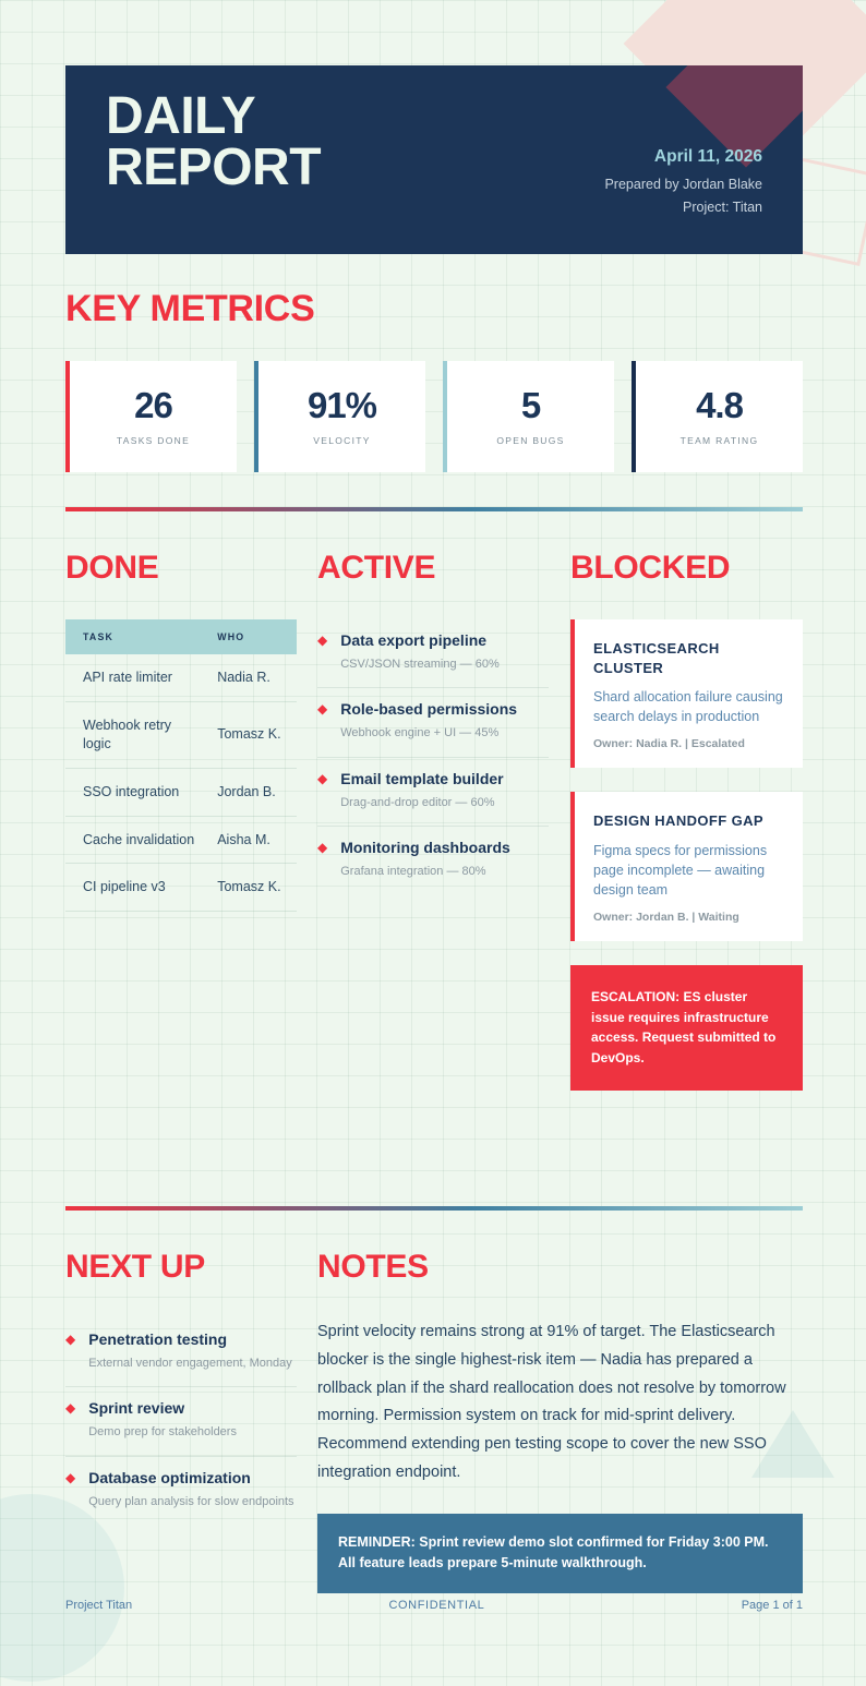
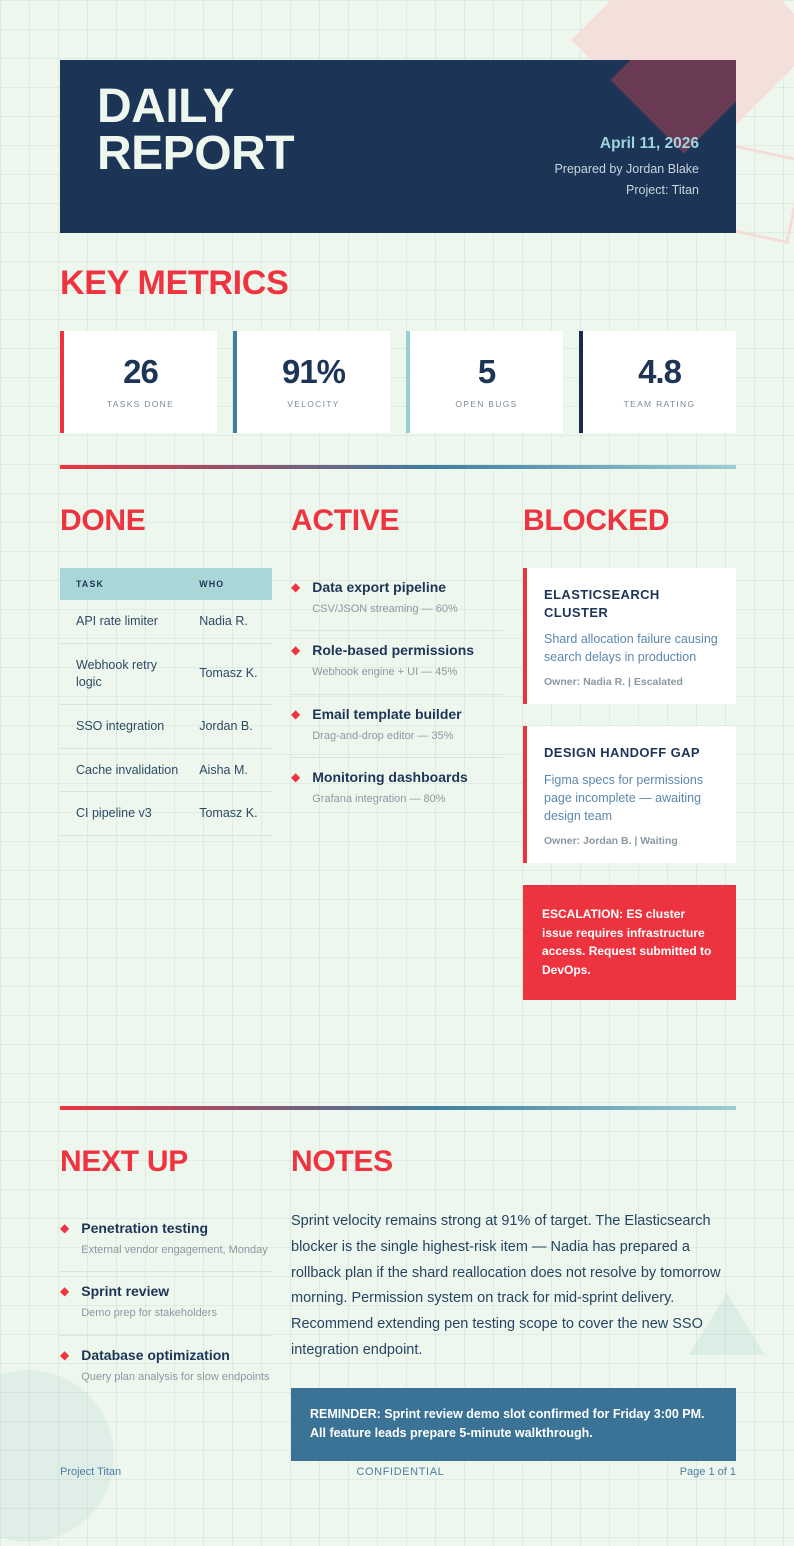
  DAILY
  REPORT
  April 11, 2026
  Prepared by Jordan Blake
  Project: Titan
  KEY METRICS
  26
  TASKS DONE
  91%
  VELOCITY
  5
  OPEN BUGS
  4.8
  TEAM RATING
  DONE
  TASK	WHO
  API rate limiter	Nadia R.
  Webhook retry logic	Tomasz K.
  SSO integration	Jordan B.
  Cache invalidation	Aisha M.
  CI pipeline v3	Tomasz K.
  ACTIVE
  ◆
  Data export pipeline
  CSV/JSON streaming — 60%
  ◆
  Role-based permissions
  Webhook engine + UI — 45%
  ◆
  Email template builder
- Drag-and-drop editor — 60%
+ Drag-and-drop editor — 35%
  ◆
  Monitoring dashboards
  Grafana integration — 80%
  BLOCKED
  ELASTICSEARCH CLUSTER
  Shard allocation failure causing search delays in production
  Owner: Nadia R. | Escalated
  DESIGN HANDOFF GAP
  Figma specs for permissions page incomplete — awaiting design team
  Owner: Jordan B. | Waiting
  ESCALATION: ES cluster issue requires infrastructure access. Request submitted to DevOps.
  NEXT UP
  ◆
  Penetration testing
  External vendor engagement, Monday
  ◆
  Sprint review
  Demo prep for stakeholders
  ◆
  Database optimization
  Query plan analysis for slow endpoints
  NOTES
  Sprint velocity remains strong at 91% of target. The Elasticsearch blocker is the single highest-risk item — Nadia has prepared a rollback plan if the shard reallocation does not resolve by tomorrow morning. Permission system on track for mid-sprint delivery. Recommend extending pen testing scope to cover the new SSO integration endpoint.
  REMINDER: Sprint review demo slot confirmed for Friday 3:00 PM. All feature leads prepare 5-minute walkthrough.
  Project Titan
  CONFIDENTIAL
  Page 1 of 1
